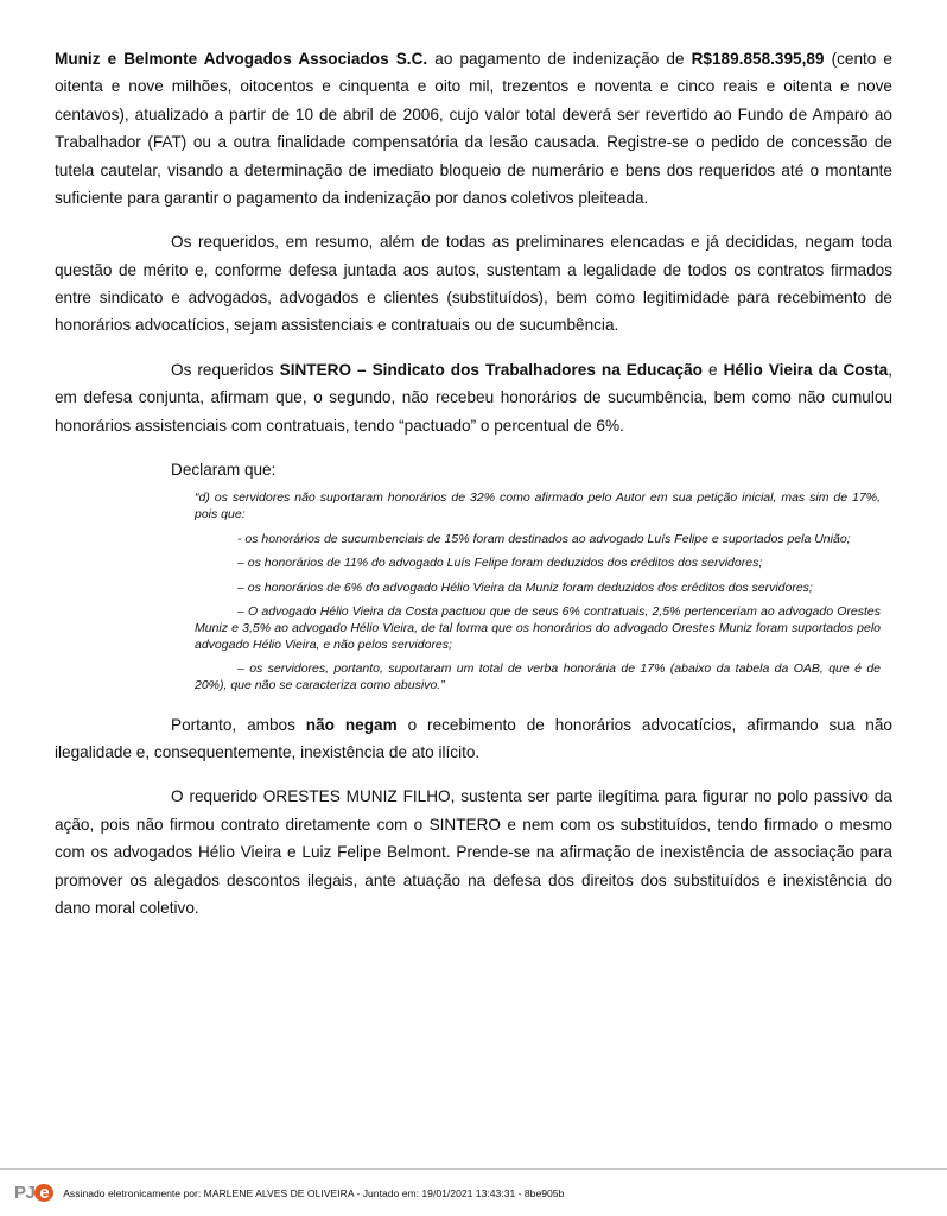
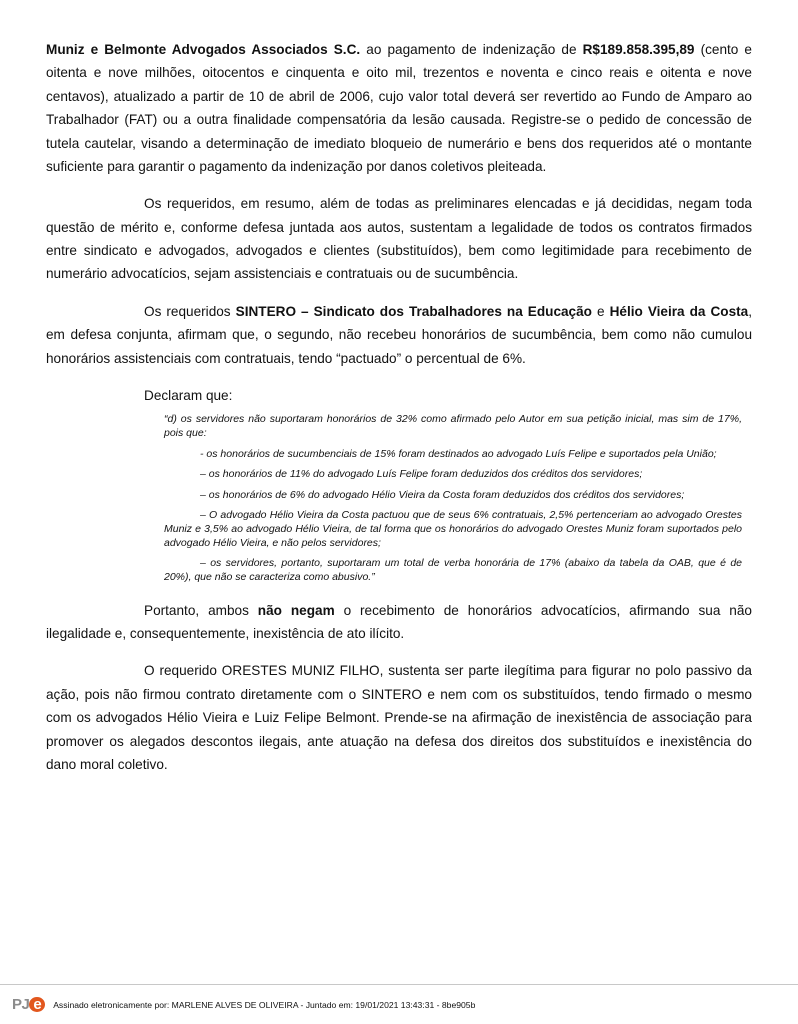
  Muniz e Belmonte Advogados Associados S.C. ao pagamento de indenização de R$189.858.395,89 (cento e oitenta e nove milhões, oitocentos e cinquenta e oito mil, trezentos e noventa e cinco reais e oitenta e nove centavos), atualizado a partir de 10 de abril de 2006, cujo valor total deverá ser revertido ao Fundo de Amparo ao Trabalhador (FAT) ou a outra finalidade compensatória da lesão causada. Registre-se o pedido de concessão de tutela cautelar, visando a determinação de imediato bloqueio de numerário e bens dos requeridos até o montante suficiente para garantir o pagamento da indenização por danos coletivos pleiteada.
- Os requeridos, em resumo, além de todas as preliminares elencadas e já decididas, negam toda questão de mérito e, conforme defesa juntada aos autos, sustentam a legalidade de todos os contratos firmados entre sindicato e advogados, advogados e clientes (substituídos), bem como legitimidade para recebimento de honorários advocatícios, sejam assistenciais e contratuais ou de sucumbência.
+ Os requeridos, em resumo, além de todas as preliminares elencadas e já decididas, negam toda questão de mérito e, conforme defesa juntada aos autos, sustentam a legalidade de todos os contratos firmados entre sindicato e advogados, advogados e clientes (substituídos), bem como legitimidade para recebimento de numerário advocatícios, sejam assistenciais e contratuais ou de sucumbência.
  Os requeridos SINTERO – Sindicato dos Trabalhadores na Educação e Hélio Vieira da Costa, em defesa conjunta, afirmam que, o segundo, não recebeu honorários de sucumbência, bem como não cumulou honorários assistenciais com contratuais, tendo “pactuado” o percentual de 6%.
  Declaram que:
  “d) os servidores não suportaram honorários de 32% como afirmado pelo Autor em sua petição inicial, mas sim de 17%, pois que:
  - os honorários de sucumbenciais de 15% foram destinados ao advogado Luís Felipe e suportados pela União;
  – os honorários de 11% do advogado Luís Felipe foram deduzidos dos créditos dos servidores;
- – os honorários de 6% do advogado Hélio Vieira da Muniz foram deduzidos dos créditos dos servidores;
+ – os honorários de 6% do advogado Hélio Vieira da Costa foram deduzidos dos créditos dos servidores;
  – O advogado Hélio Vieira da Costa pactuou que de seus 6% contratuais, 2,5% pertenceriam ao advogado Orestes Muniz e 3,5% ao advogado Hélio Vieira, de tal forma que os honorários do advogado Orestes Muniz foram suportados pelo advogado Hélio Vieira, e não pelos servidores;
  – os servidores, portanto, suportaram um total de verba honorária de 17% (abaixo da tabela da OAB, que é de 20%), que não se caracteriza como abusivo.”
  Portanto, ambos não negam o recebimento de honorários advocatícios, afirmando sua não ilegalidade e, consequentemente, inexistência de ato ilícito.
  O requerido ORESTES MUNIZ FILHO, sustenta ser parte ilegítima para figurar no polo passivo da ação, pois não firmou contrato diretamente com o SINTERO e nem com os substituídos, tendo firmado o mesmo com os advogados Hélio Vieira e Luiz Felipe Belmont. Prende-se na afirmação de inexistência de associação para promover os alegados descontos ilegais, ante atuação na defesa dos direitos dos substituídos e inexistência do dano moral coletivo.
  PJ e
  Assinado eletronicamente por: MARLENE ALVES DE OLIVEIRA - Juntado em: 19/01/2021 13:43:31 - 8be905b
